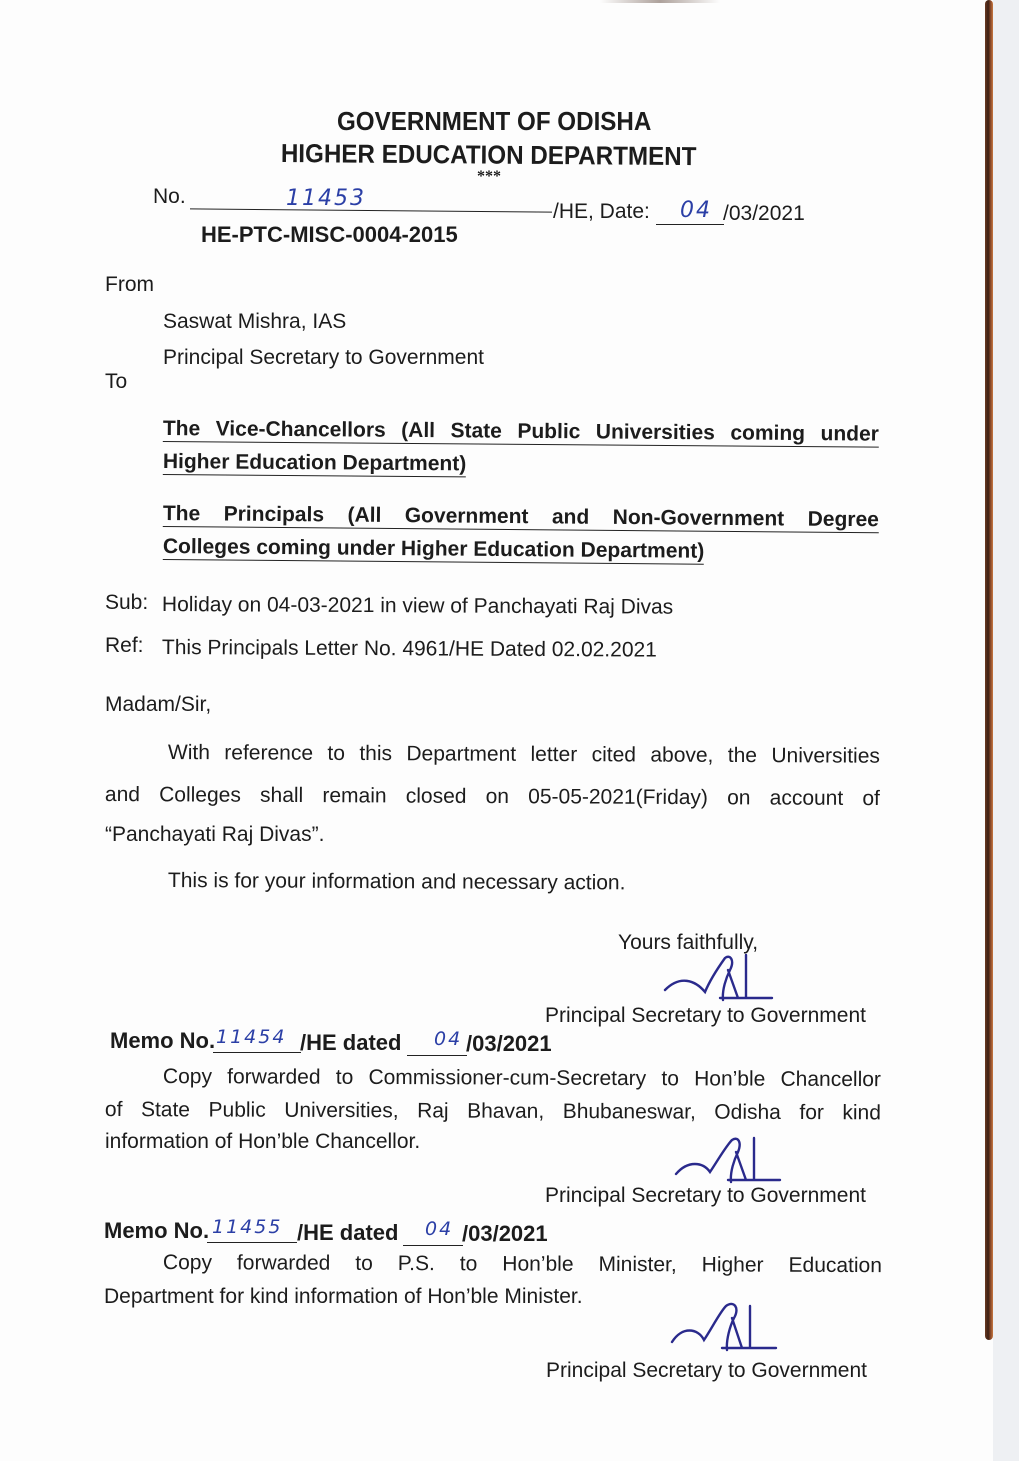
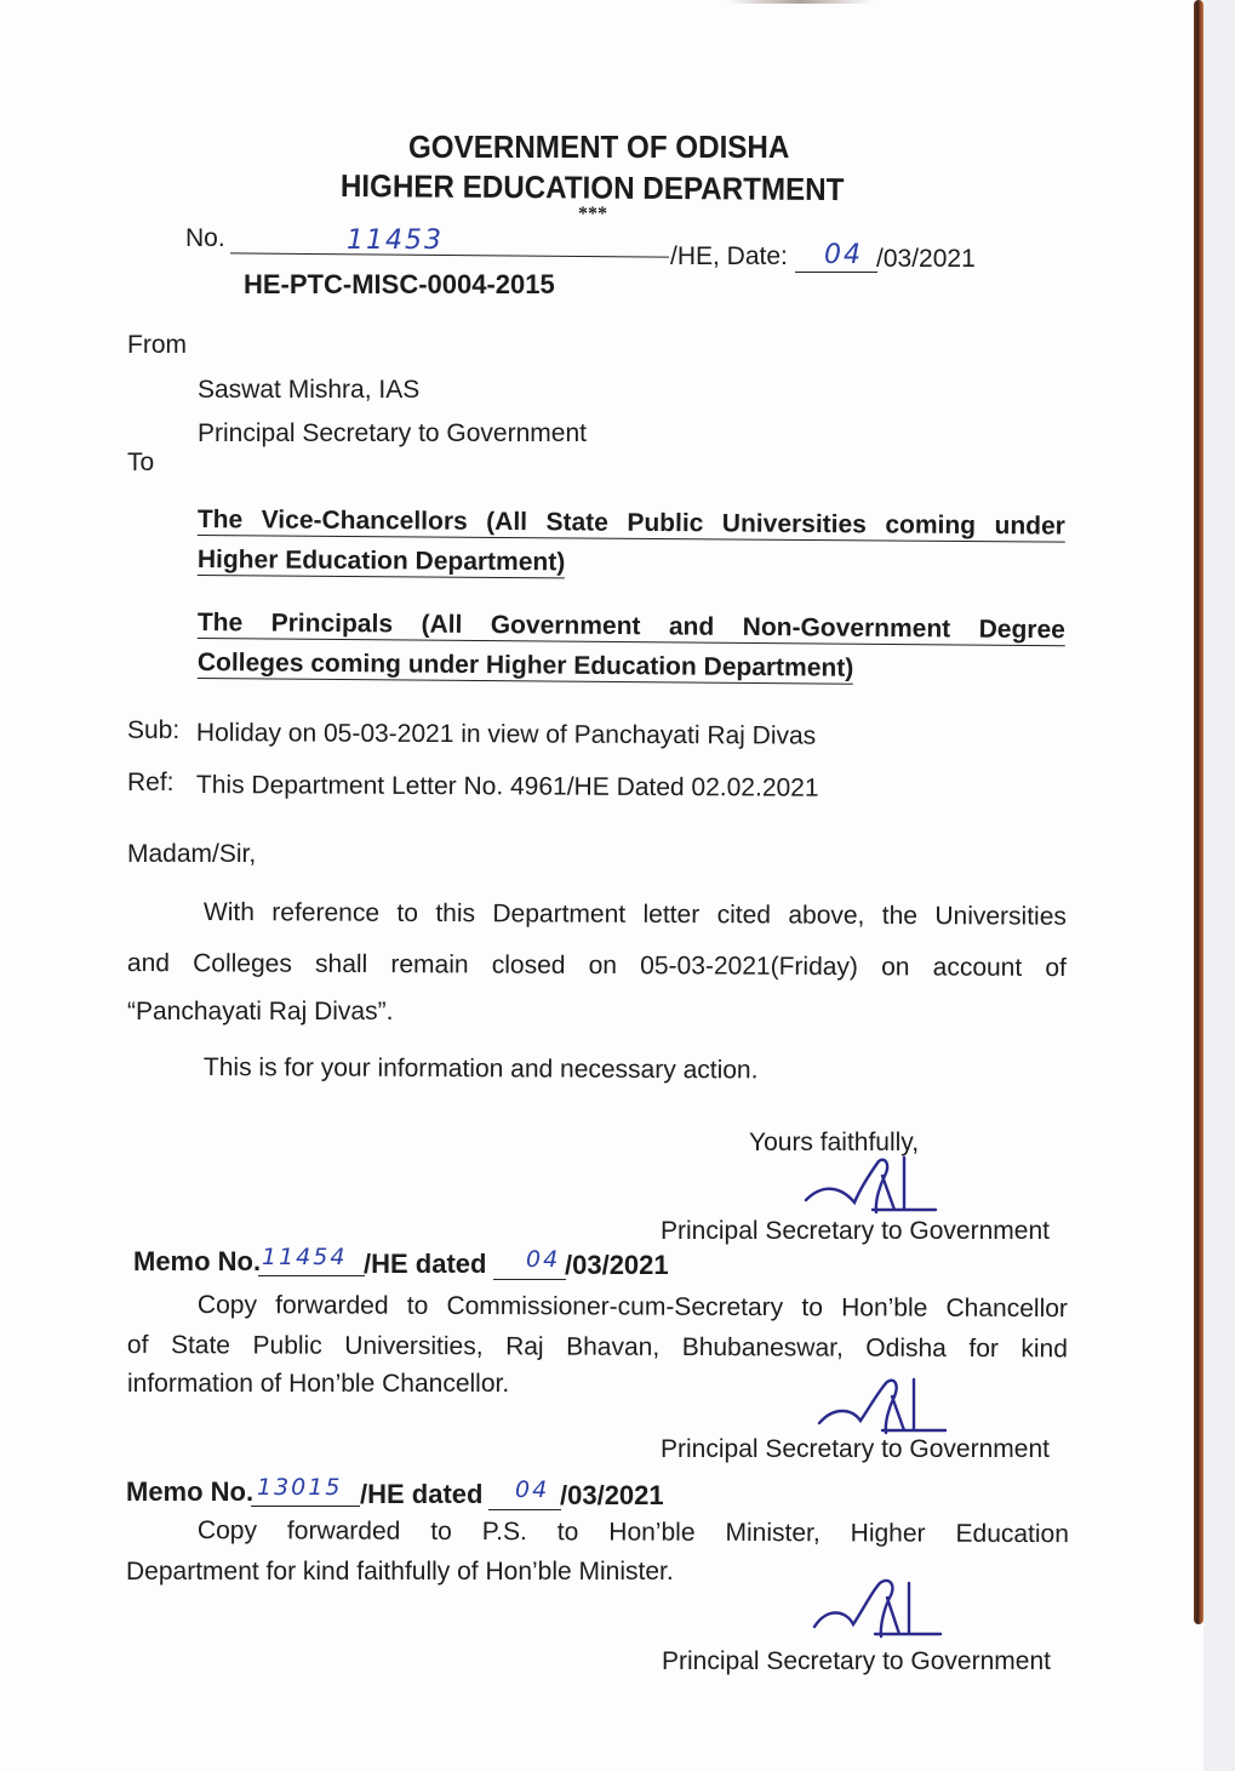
  GOVERNMENT OF ODISHA
  HIGHER EDUCATION DEPARTMENT
  ***
  No.
  11453
  /HE, Date:
  04
  /03/2021
  HE-PTC-MISC-0004-2015
  From
  Saswat Mishra, IAS
  Principal Secretary to Government
  To
  The Vice-Chancellors (All State Public Universities coming under
  Higher Education Department)
  The Principals (All Government and Non-Government Degree
  Colleges coming under Higher Education Department)
  Sub:
- Holiday on 04-03-2021 in view of Panchayati Raj Divas
+ Holiday on 05-03-2021 in view of Panchayati Raj Divas
  Ref:
- This Principals Letter No. 4961/HE Dated 02.02.2021
+ This Department Letter No. 4961/HE Dated 02.02.2021
  Madam/Sir,
  With reference to this Department letter cited above, the Universities
- and Colleges shall remain closed on 05-05-2021(Friday) on account of
+ and Colleges shall remain closed on 05-03-2021(Friday) on account of
  “Panchayati Raj Divas”.
  This is for your information and necessary action.
  Yours faithfully,
  Principal Secretary to Government
  Memo No.
  11454
  /HE dated
  04
  /03/2021
  Copy forwarded to Commissioner-cum-Secretary to Hon’ble Chancellor
  of State Public Universities, Raj Bhavan, Bhubaneswar, Odisha for kind
  information of Hon’ble Chancellor.
  Principal Secretary to Government
  Memo No.
- 11455
+ 13015
  /HE dated
  04
  /03/2021
  Copy forwarded to P.S. to Hon’ble Minister, Higher Education
- Department for kind information of Hon’ble Minister.
+ Department for kind faithfully of Hon’ble Minister.
  Principal Secretary to Government
